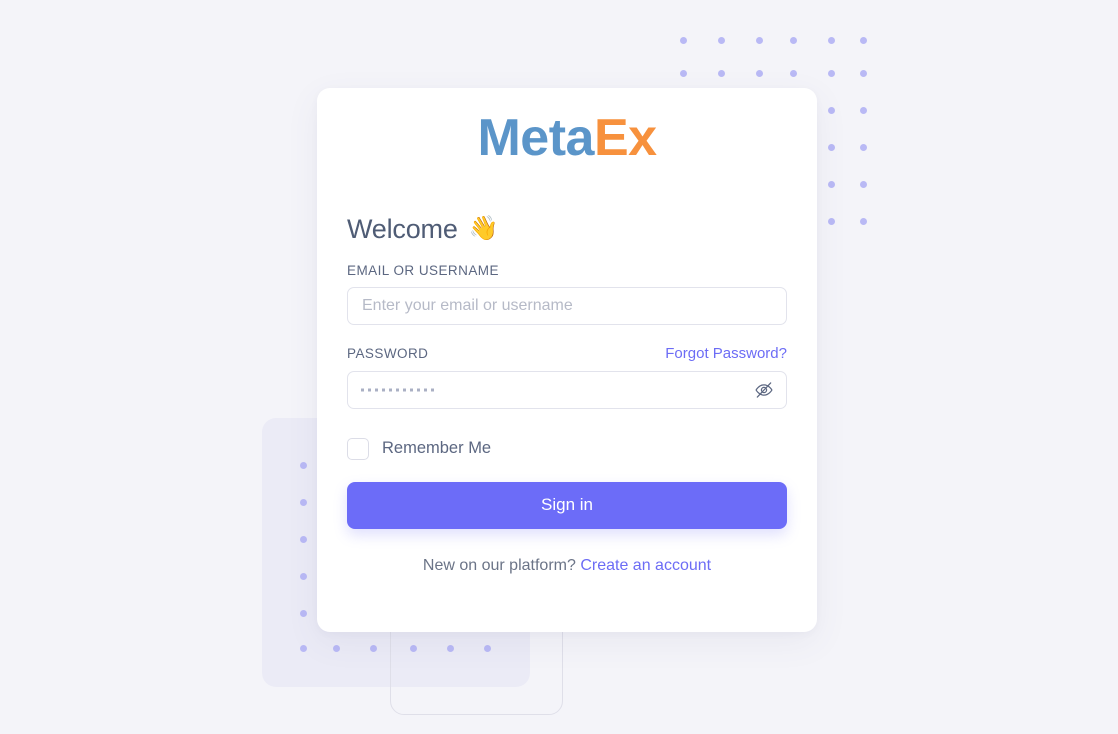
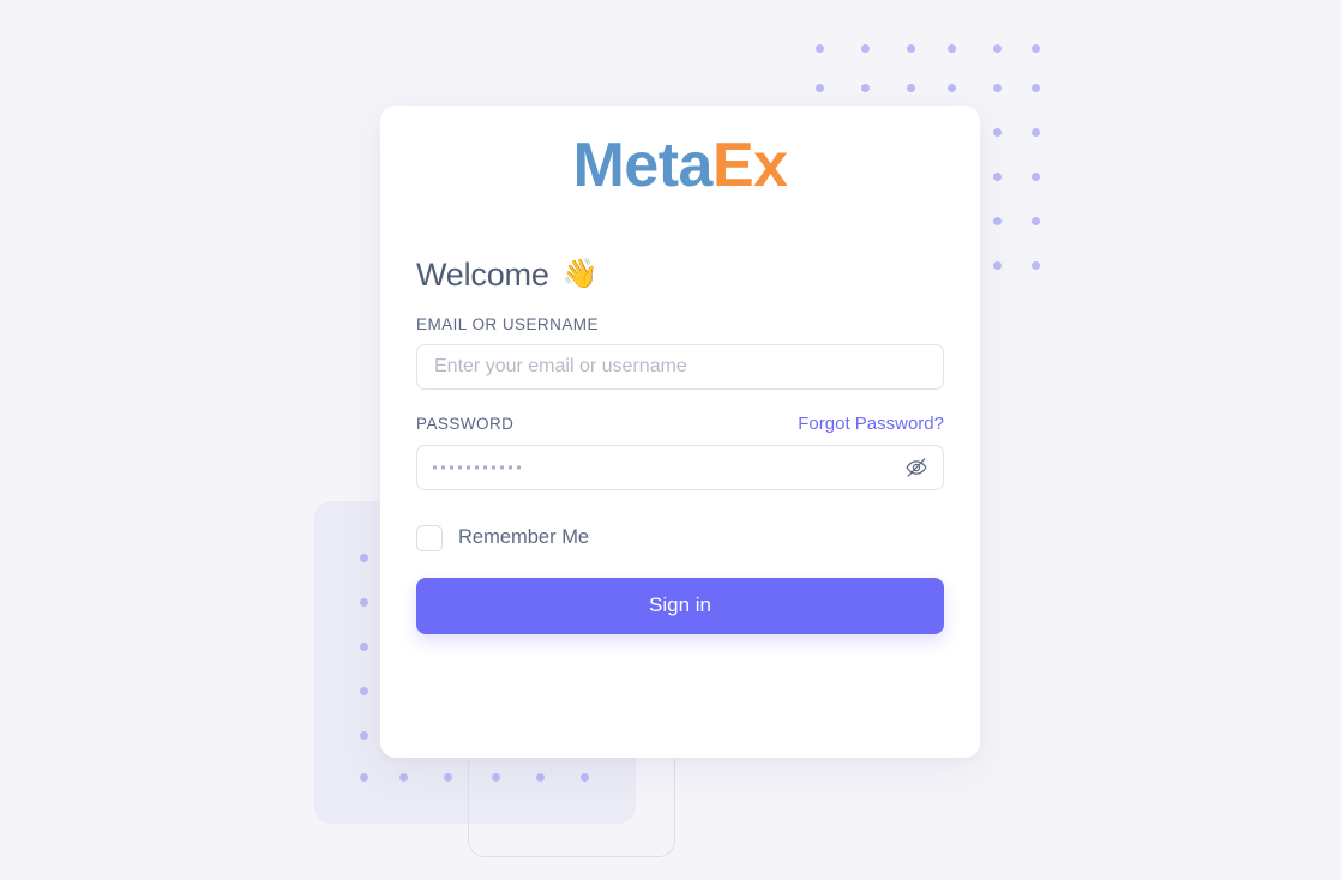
  MetaEx
  Welcome
  👋
  EMAIL OR USERNAME
  Enter your email or username
  PASSWORD
  Forgot Password?
  Remember Me
  Sign in
- New on our platform? Create an account
